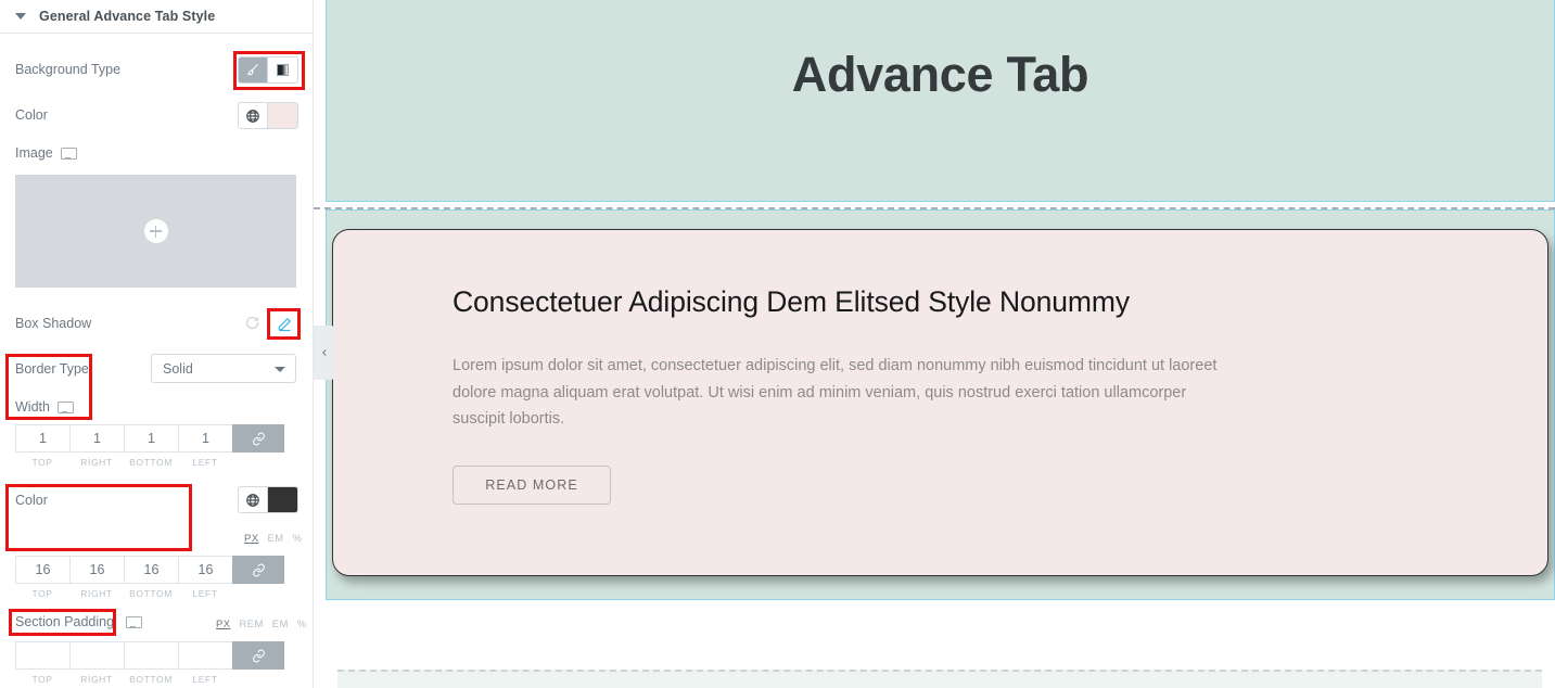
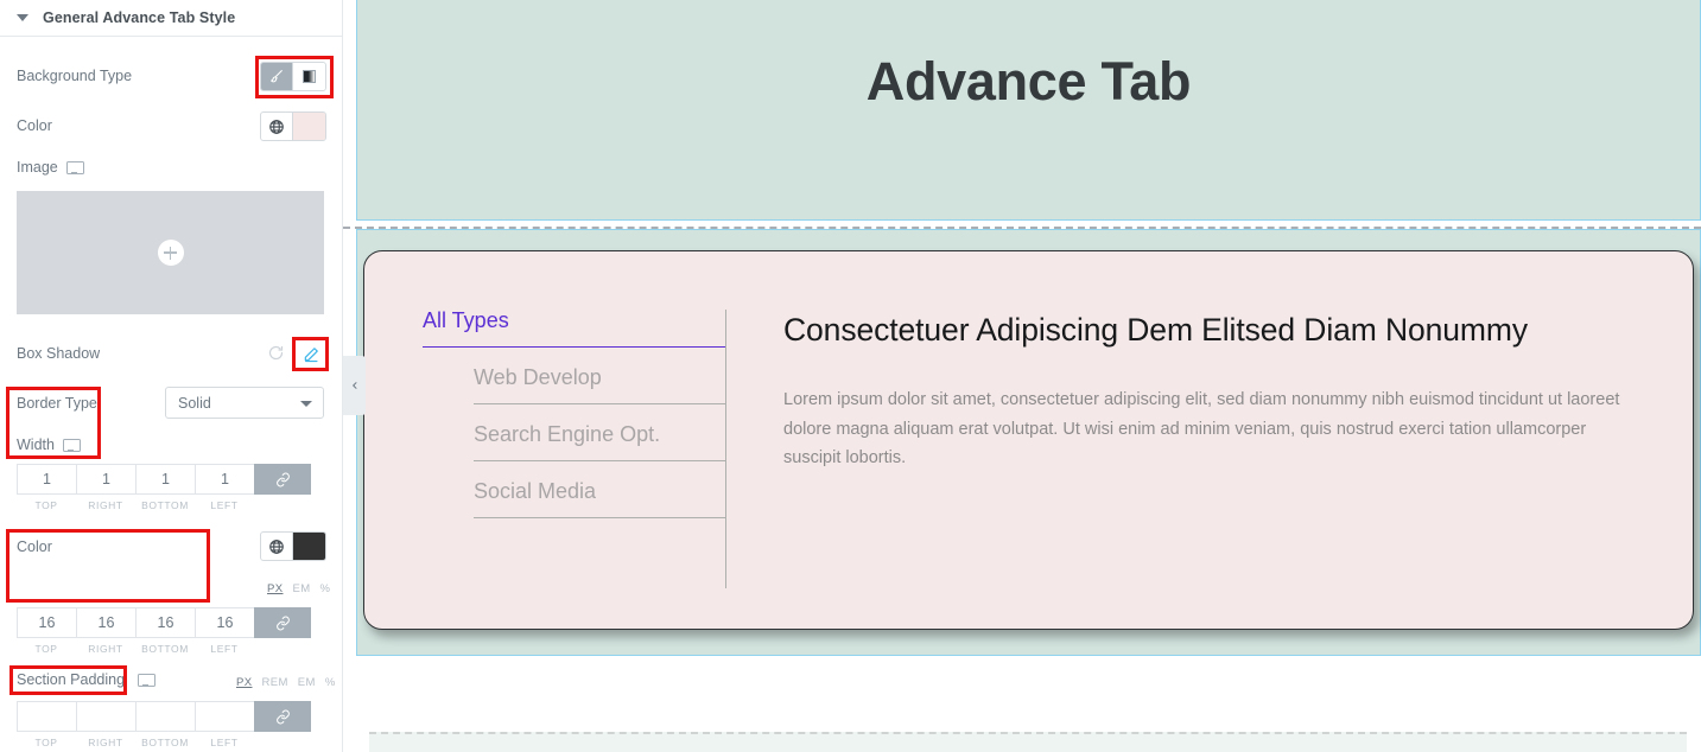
  General Advance Tab Style
  Background Type
  Color
  Image
  Box Shadow
  Border Type
  Solid
  Width
  1
  1
  1
  1
  TOP
  RIGHT
  BOTTOM
  LEFT
  Color
  PX
  EM
  %
  16
  16
  16
  16
  TOP
  RIGHT
  BOTTOM
  LEFT
  Section Padding
  PX
  REM
  EM
  %
  TOP
  RIGHT
  BOTTOM
  LEFT
  Advance Tab
+ All Types
+ Web Develop
+ Search Engine Opt.
+ Social Media
- Consectetuer Adipiscing Dem Elitsed Style Nonummy
+ Consectetuer Adipiscing Dem Elitsed Diam Nonummy
  Lorem ipsum dolor sit amet, consectetuer adipiscing elit, sed diam nonummy nibh euismod tincidunt ut laoreet dolore magna aliquam erat volutpat. Ut wisi enim ad minim veniam, quis nostrud exerci tation ullamcorper suscipit lobortis.
- READ MORE
